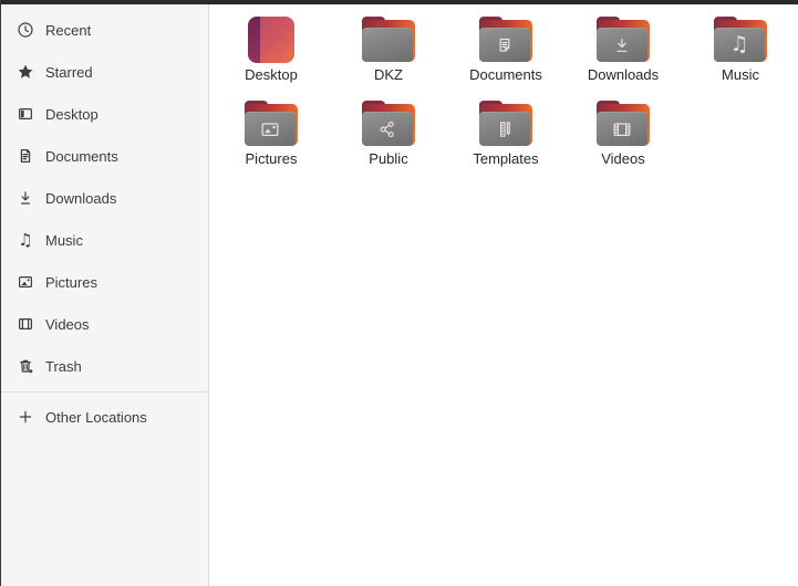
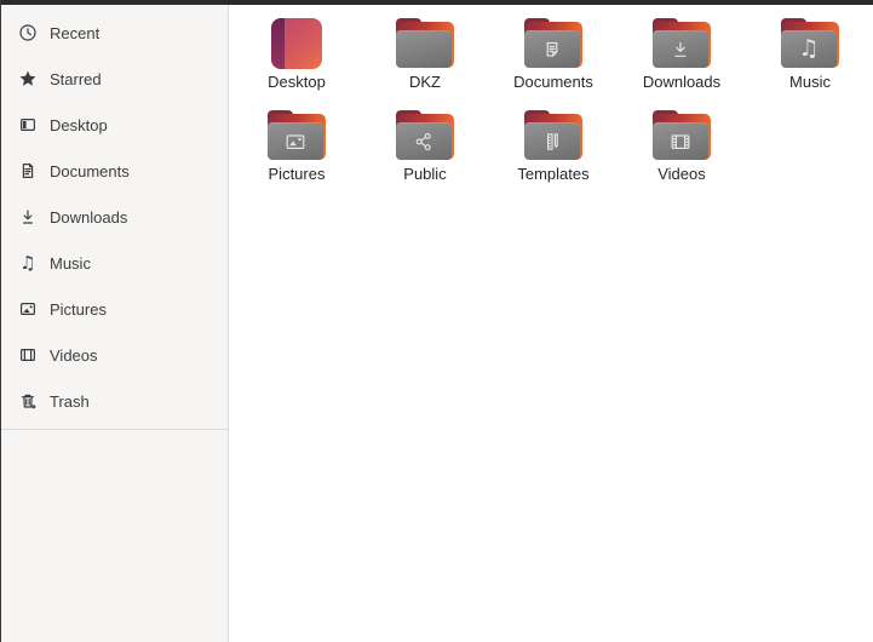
  Recent
  Starred
  Desktop
  Documents
  Downloads
  ♫
  Music
  Pictures
  Videos
  Trash
- Other Locations
  Desktop
  DKZ
  Documents
  Downloads
  ♫
  Music
  Pictures
  Public
  Templates
  Videos
